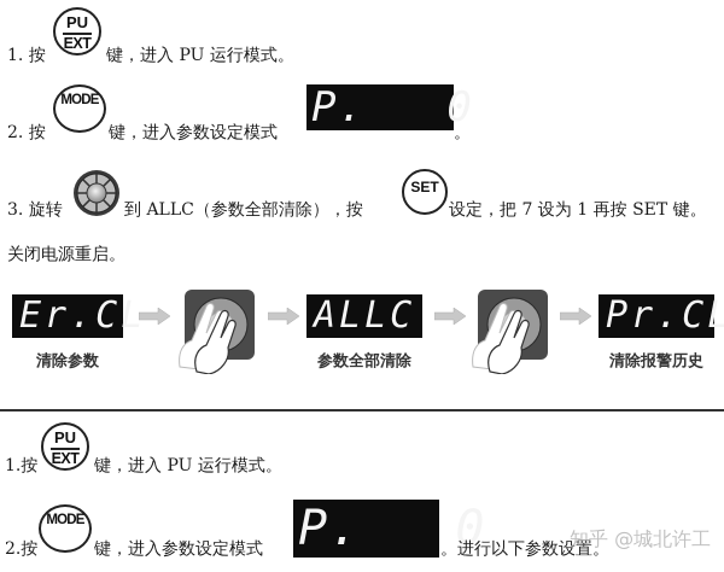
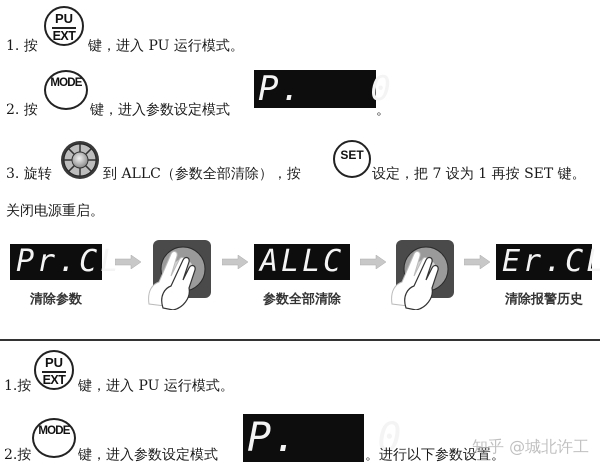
  1. 按
  PU
  EXT
  键，进入 PU 运行模式。
  2. 按
  MODE
  键，进入参数设定模式
  P. 0
  。
  3. 旋转
  到 ALLC（参数全部清除），按
  SET
  设定，把 7 设为 1 再按 SET 键。
  关闭电源重启。
- Er.CL
+ Pr.CL
  清除参数
  ALLC
  参数全部清除
- Pr.CL
+ Er.CL
  清除报警历史
  1.按
  PU
  EXT
  键，进入 PU 运行模式。
  2.按
  MODE
  键，进入参数设定模式
  P. 0
  。进行以下参数设置。
  知乎 @城北许工
